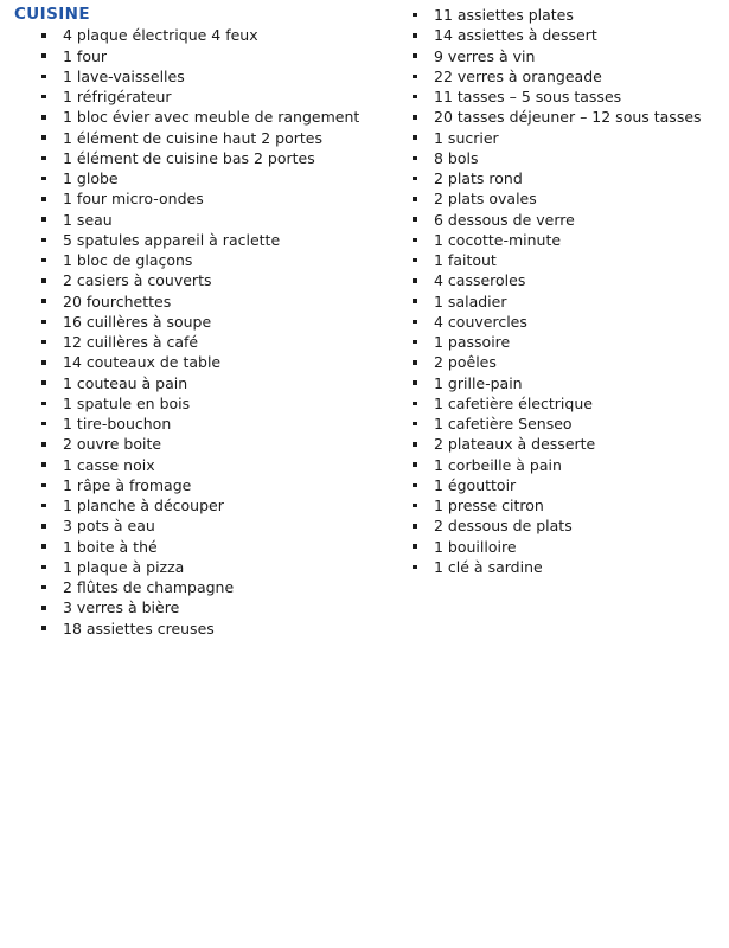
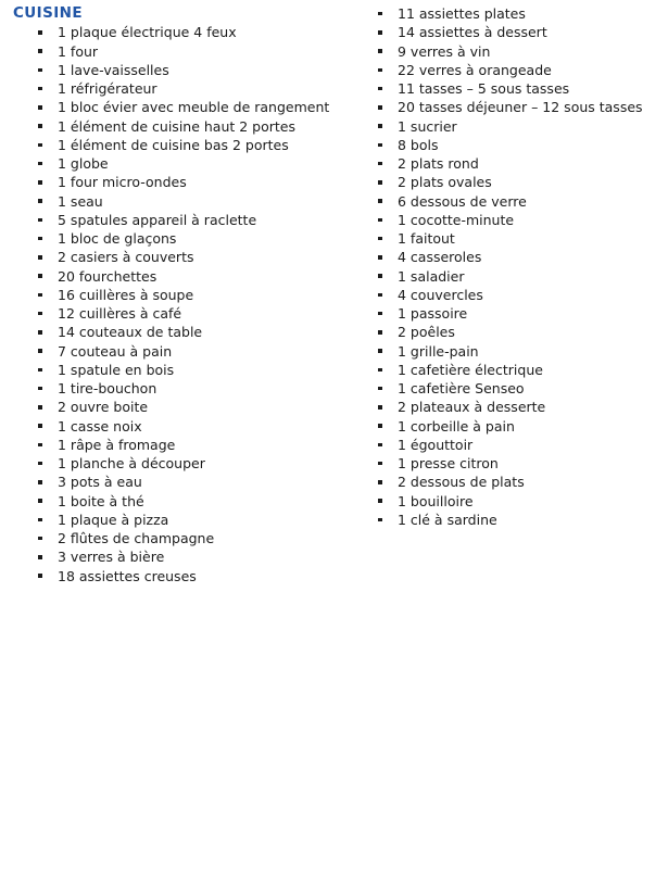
  CUISINE
- 4 plaque électrique 4 feux
+ 1 plaque électrique 4 feux
  1 four
  1 lave-vaisselles
  1 réfrigérateur
  1 bloc évier avec meuble de rangement
  1 élément de cuisine haut 2 portes
  1 élément de cuisine bas 2 portes
  1 globe
  1 four micro-ondes
  1 seau
  5 spatules appareil à raclette
  1 bloc de glaçons
  2 casiers à couverts
  20 fourchettes
  16 cuillères à soupe
  12 cuillères à café
  14 couteaux de table
- 1 couteau à pain
+ 7 couteau à pain
  1 spatule en bois
  1 tire-bouchon
  2 ouvre boite
  1 casse noix
  1 râpe à fromage
  1 planche à découper
  3 pots à eau
  1 boite à thé
  1 plaque à pizza
  2 flûtes de champagne
  3 verres à bière
  18 assiettes creuses
  11 assiettes plates
  14 assiettes à dessert
  9 verres à vin
  22 verres à orangeade
  11 tasses – 5 sous tasses
  20 tasses déjeuner – 12 sous tasses
  1 sucrier
  8 bols
  2 plats rond
  2 plats ovales
  6 dessous de verre
  1 cocotte-minute
  1 faitout
  4 casseroles
  1 saladier
  4 couvercles
  1 passoire
  2 poêles
  1 grille-pain
  1 cafetière électrique
  1 cafetière Senseo
  2 plateaux à desserte
  1 corbeille à pain
  1 égouttoir
  1 presse citron
  2 dessous de plats
  1 bouilloire
  1 clé à sardine
